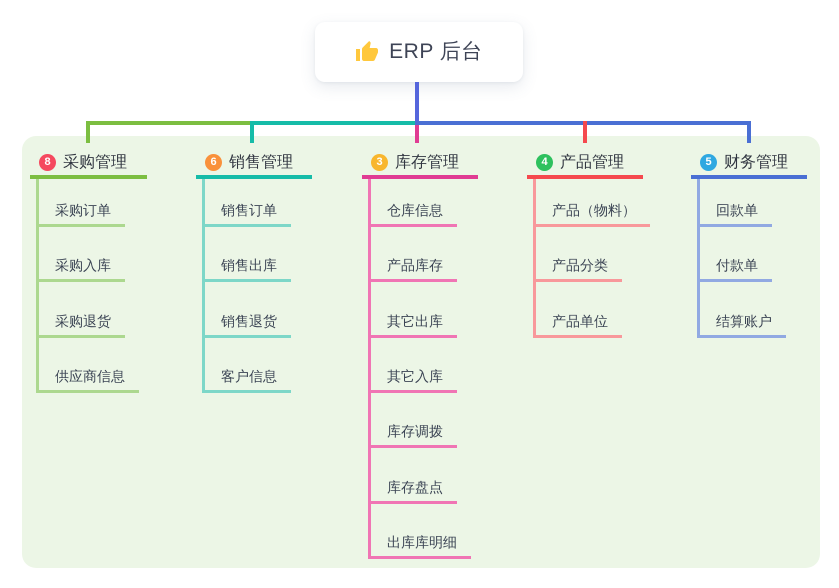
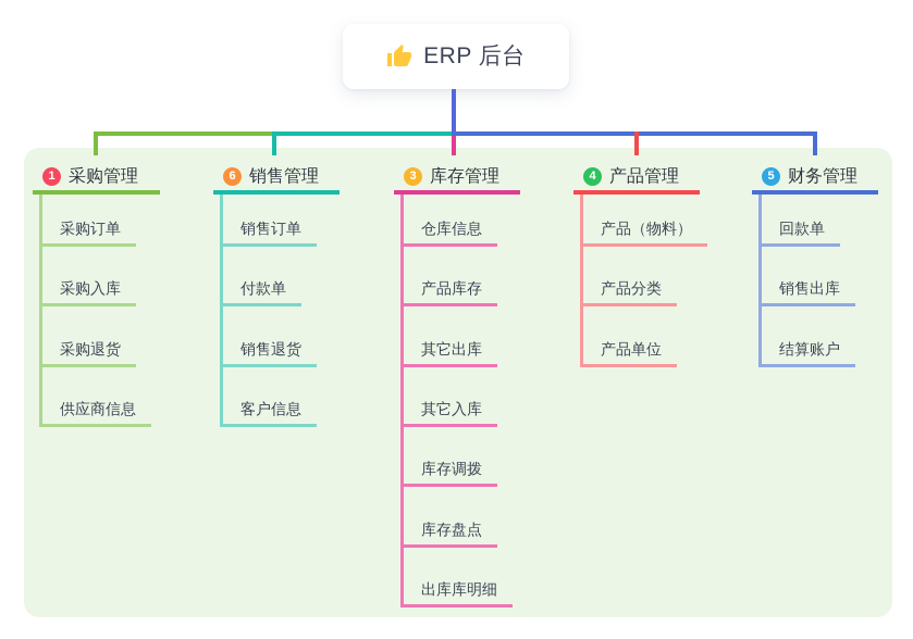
  ERP 后台
- 8
+ 1
  采购管理
  采购订单
  采购入库
  采购退货
  供应商信息
  6
  销售管理
  销售订单
- 销售出库
+ 付款单
  销售退货
  客户信息
  3
  库存管理
  仓库信息
  产品库存
  其它出库
  其它入库
  库存调拨
  库存盘点
  出库库明细
  4
  产品管理
  产品（物料）
  产品分类
  产品单位
  5
  财务管理
  回款单
- 付款单
+ 销售出库
  结算账户
